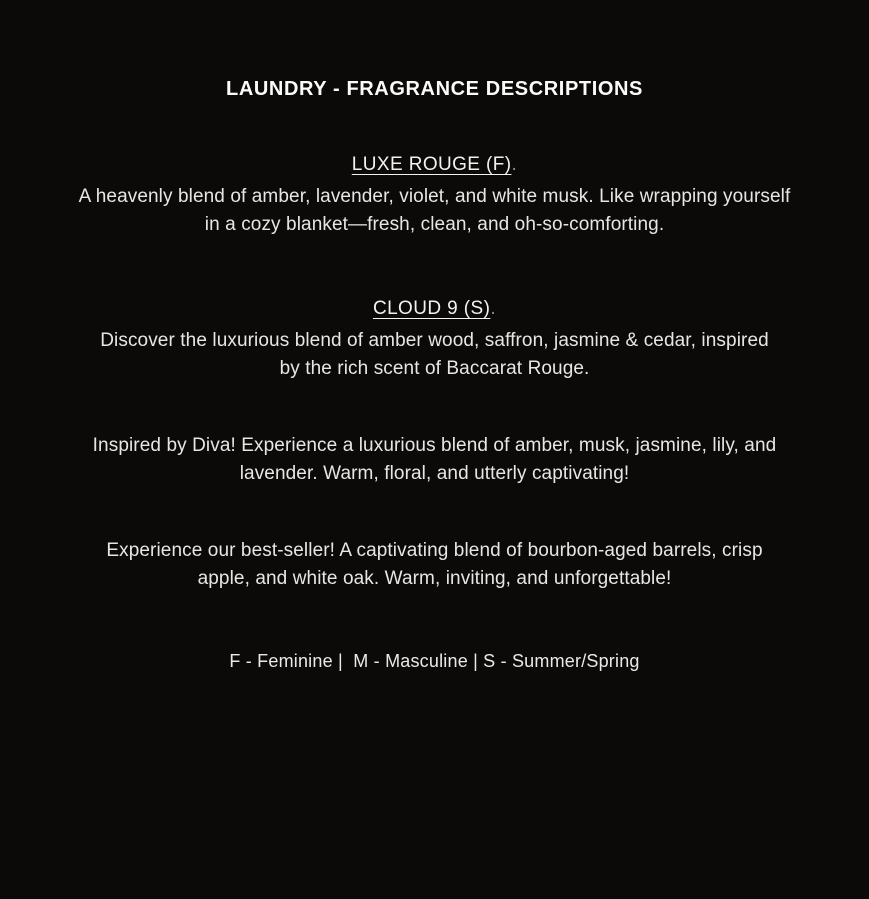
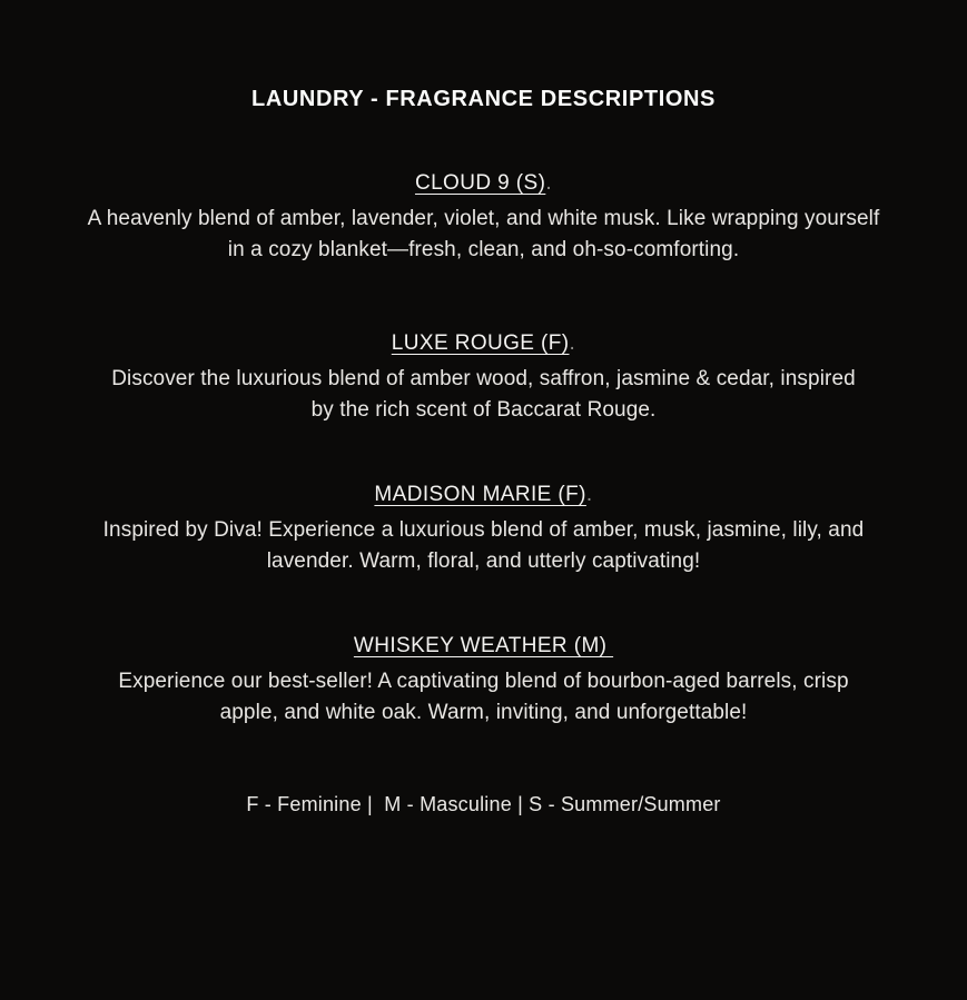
  LAUNDRY - FRAGRANCE DESCRIPTIONS
- LUXE ROUGE (F).
+ CLOUD 9 (S).
  A heavenly blend of amber, lavender, violet, and white musk. Like wrapping yourself
  in a cozy blanket—fresh, clean, and oh-so-comforting.
- CLOUD 9 (S).
+ LUXE ROUGE (F).
  Discover the luxurious blend of amber wood, saffron, jasmine & cedar, inspired
  by the rich scent of Baccarat Rouge.
+ MADISON MARIE (F).
  Inspired by Diva! Experience a luxurious blend of amber, musk, jasmine, lily, and
  lavender. Warm, floral, and utterly captivating!
+ WHISKEY WEATHER (M)
  Experience our best-seller! A captivating blend of bourbon-aged barrels, crisp
  apple, and white oak. Warm, inviting, and unforgettable!
- F - Feminine | M - Masculine | S - Summer/Spring
+ F - Feminine | M - Masculine | S - Summer/Summer
